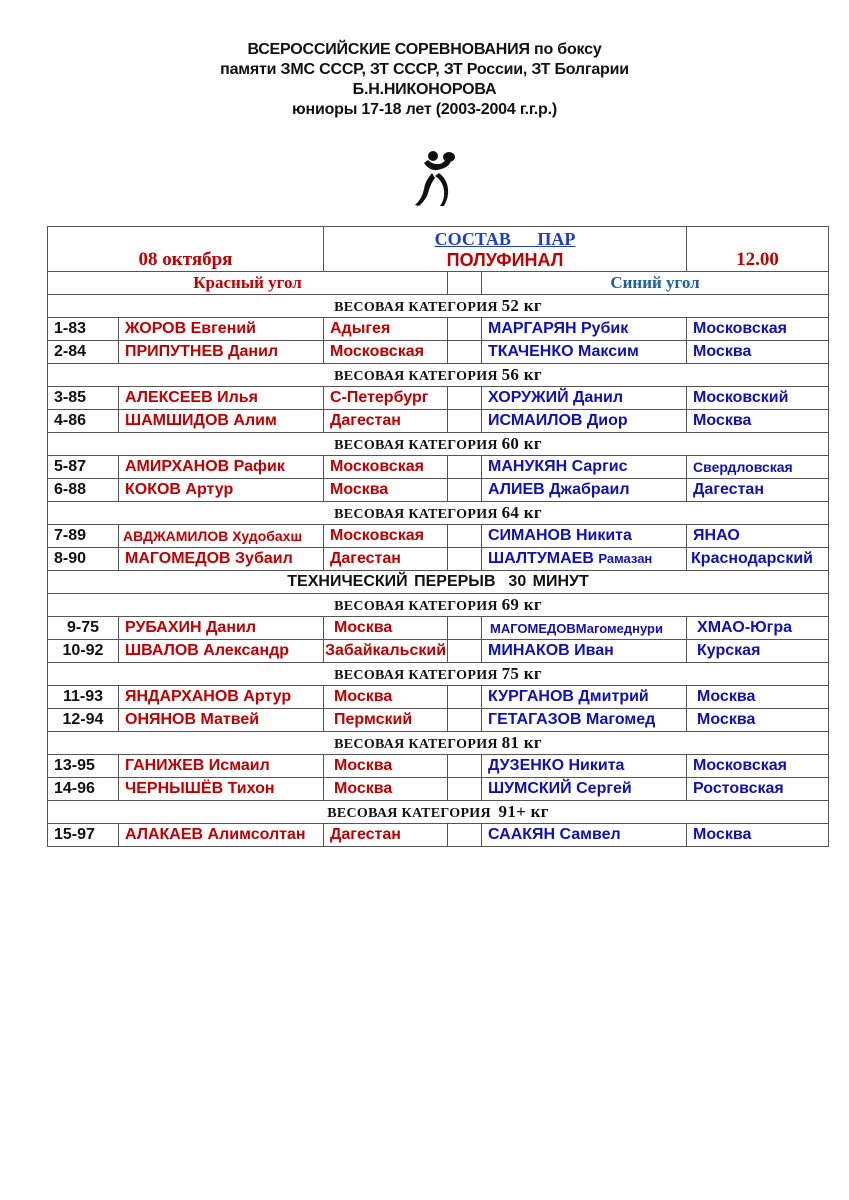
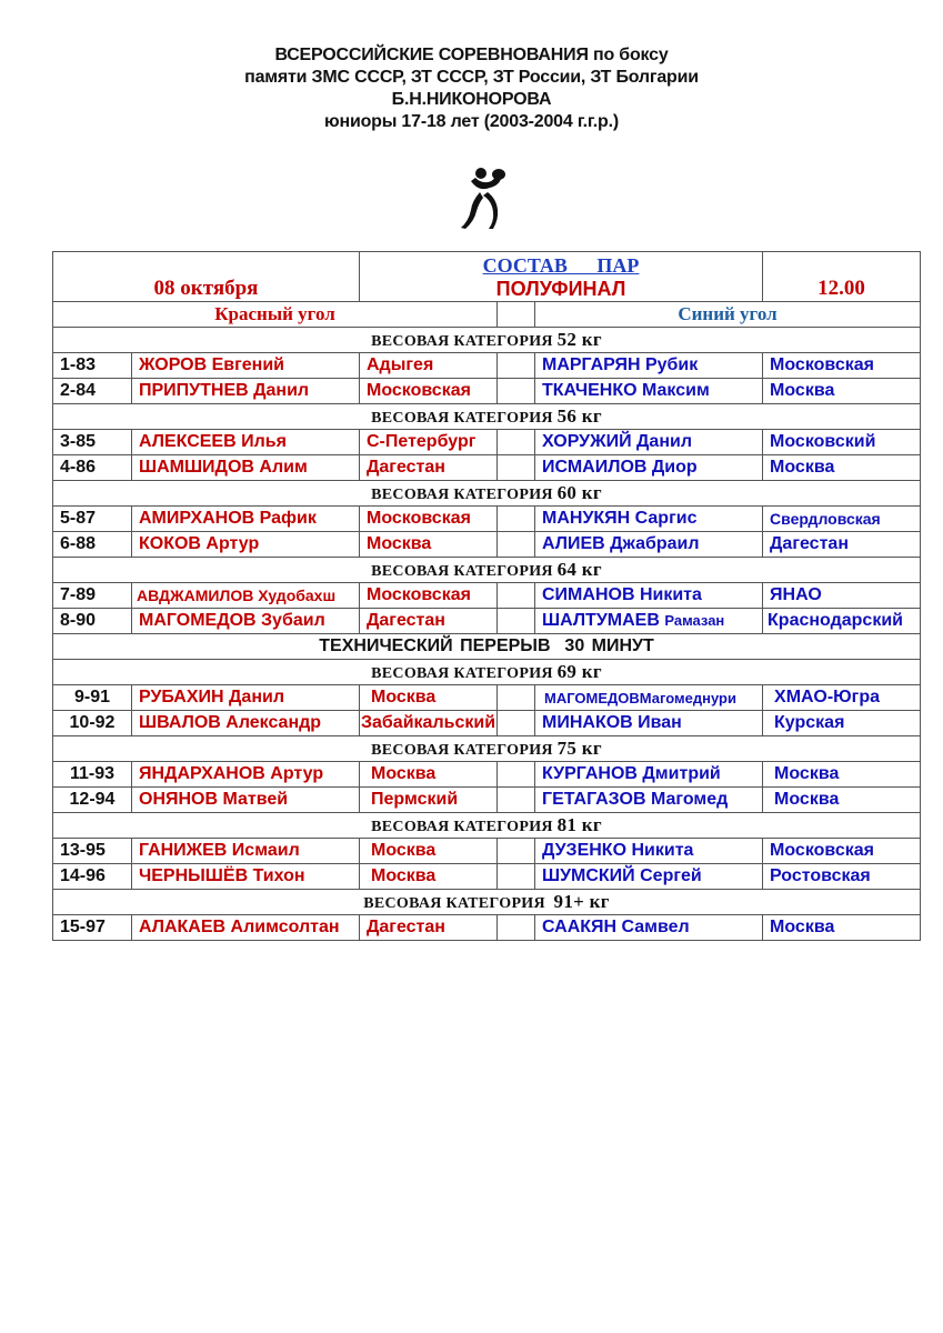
  ВСЕРОССИЙСКИЕ СОРЕВНОВАНИЯ по боксу
  памяти ЗМС СССР, ЗТ СССР, ЗТ России, ЗТ Болгарии
  Б.Н.НИКОНОРОВА
  юниоры 17-18 лет (2003-2004 г.г.р.)
  08 октября	СОСТАВ ПАР ПОЛУФИНАЛ	12.00
  Красный угол		Синий угол
  ВЕСОВАЯ КАТЕГОРИЯ 52 кг
  1-83	ЖОРОВ Евгений	Адыгея		МАРГАРЯН Рубик	Московская
  2-84	ПРИПУТНЕВ Данил	Московская		ТКАЧЕНКО Максим	Москва
  ВЕСОВАЯ КАТЕГОРИЯ 56 кг
  3-85	АЛЕКСЕЕВ Илья	С-Петербург		ХОРУЖИЙ Данил	Московский
  4-86	ШАМШИДОВ Алим	Дагестан		ИСМАИЛОВ Диор	Москва
  ВЕСОВАЯ КАТЕГОРИЯ 60 кг
  5-87	АМИРХАНОВ Рафик	Московская		МАНУКЯН Саргис	Свердловская
  6-88	КОКОВ Артур	Москва		АЛИЕВ Джабраил	Дагестан
  ВЕСОВАЯ КАТЕГОРИЯ 64 кг
  7-89	АВДЖАМИЛОВ Худобахш	Московская		СИМАНОВ Никита	ЯНАО
  8-90	МАГОМЕДОВ Зубаил	Дагестан		ШАЛТУМАЕВ Рамазан	Краснодарский
  ТЕХНИЧЕСКИЙ ПЕРЕРЫВ 30 МИНУТ
  ВЕСОВАЯ КАТЕГОРИЯ 69 кг
- 9-75	РУБАХИН Данил	Москва		МАГОМЕДОВМагомеднури	ХМАО-Югра
+ 9-91	РУБАХИН Данил	Москва		МАГОМЕДОВМагомеднури	ХМАО-Югра
  10-92	ШВАЛОВ Александр	Забайкальский		МИНАКОВ Иван	Курская
  ВЕСОВАЯ КАТЕГОРИЯ 75 кг
  11-93	ЯНДАРХАНОВ Артур	Москва		КУРГАНОВ Дмитрий	Москва
  12-94	ОНЯНОВ Матвей	Пермский		ГЕТАГАЗОВ Магомед	Москва
  ВЕСОВАЯ КАТЕГОРИЯ 81 кг
  13-95	ГАНИЖЕВ Исмаил	Москва		ДУЗЕНКО Никита	Московская
  14-96	ЧЕРНЫШЁВ Тихон	Москва		ШУМСКИЙ Сергей	Ростовская
  ВЕСОВАЯ КАТЕГОРИЯ 91+ кг
  15-97	АЛАКАЕВ Алимсолтан	Дагестан		СААКЯН Самвел	Москва
